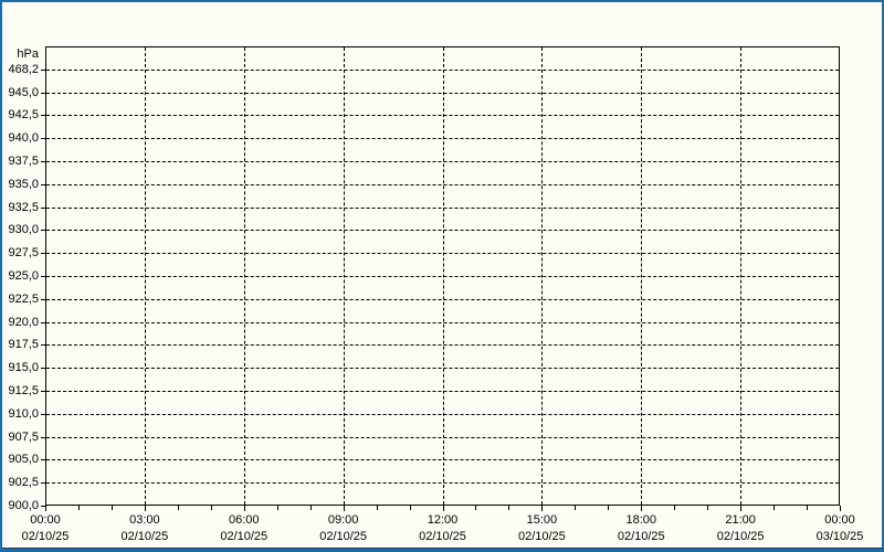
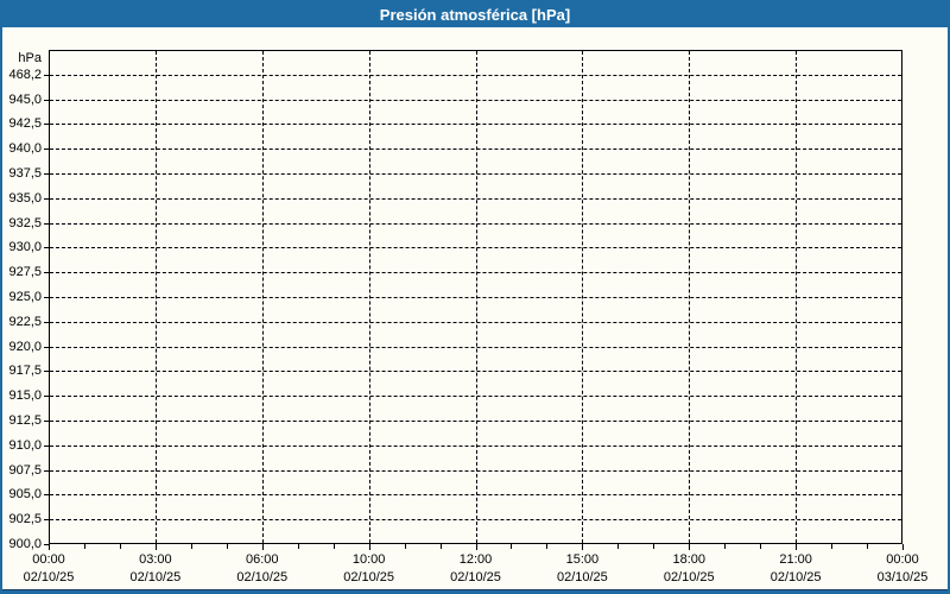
+ Presión atmosférica [hPa]
  468,2
  945,0
  942,5
  940,0
  937,5
  935,0
  932,5
  930,0
  927,5
  925,0
  922,5
  920,0
  917,5
  915,0
  912,5
  910,0
  907,5
  905,0
  902,5
  900,0
  hPa
  00:00
  02/10/25
  03:00
  02/10/25
  06:00
  02/10/25
- 09:00
+ 10:00
  02/10/25
  12:00
  02/10/25
  15:00
  02/10/25
  18:00
  02/10/25
  21:00
  02/10/25
  00:00
  03/10/25
